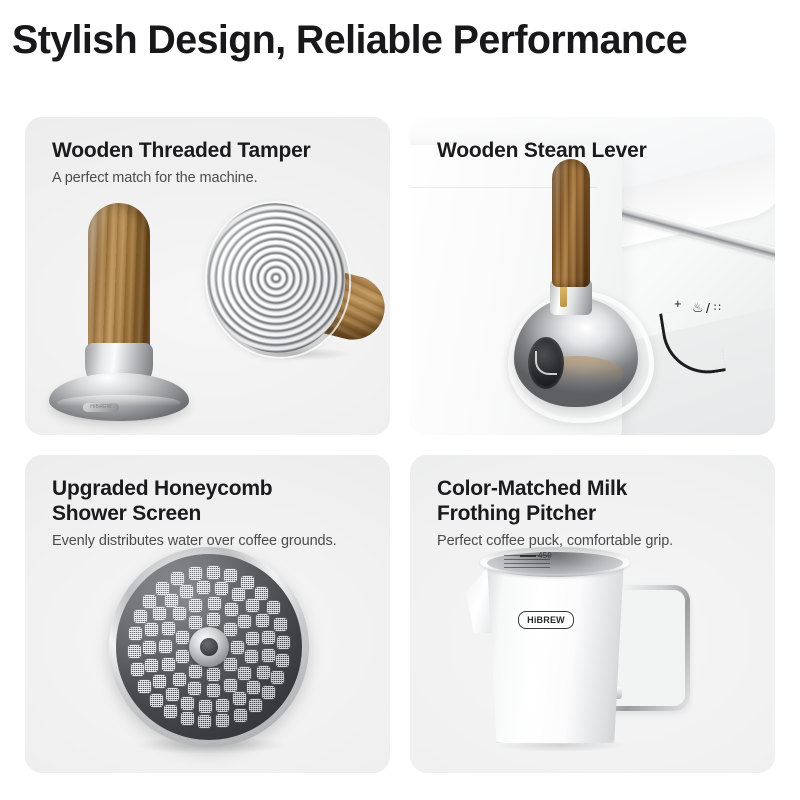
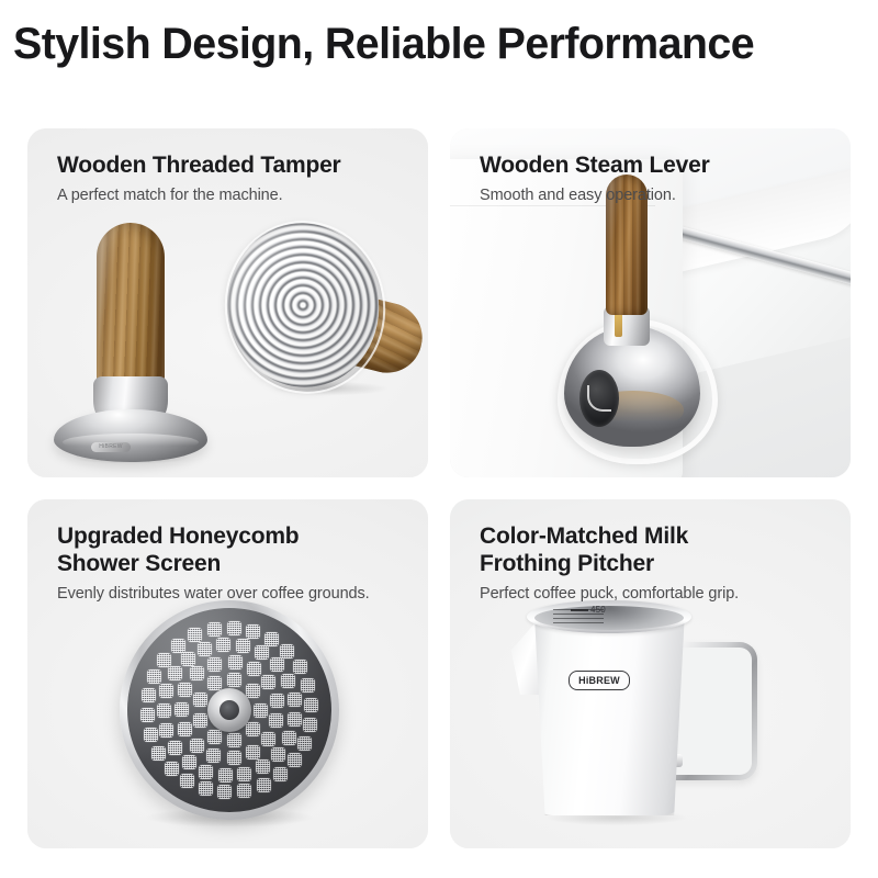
  Stylish Design, Reliable Performance
  Wooden Threaded Tamper
  A perfect match for the machine.
- +
- ♨
- /
- ∷
  Wooden Steam Lever
+ Smooth and easy operation.
  Upgraded Honeycomb
  Shower Screen
  Evenly distributes water over coffee grounds.
  450
  HiBREW
  Color-Matched Milk
  Frothing Pitcher
  Perfect coffee puck, comfortable grip.
